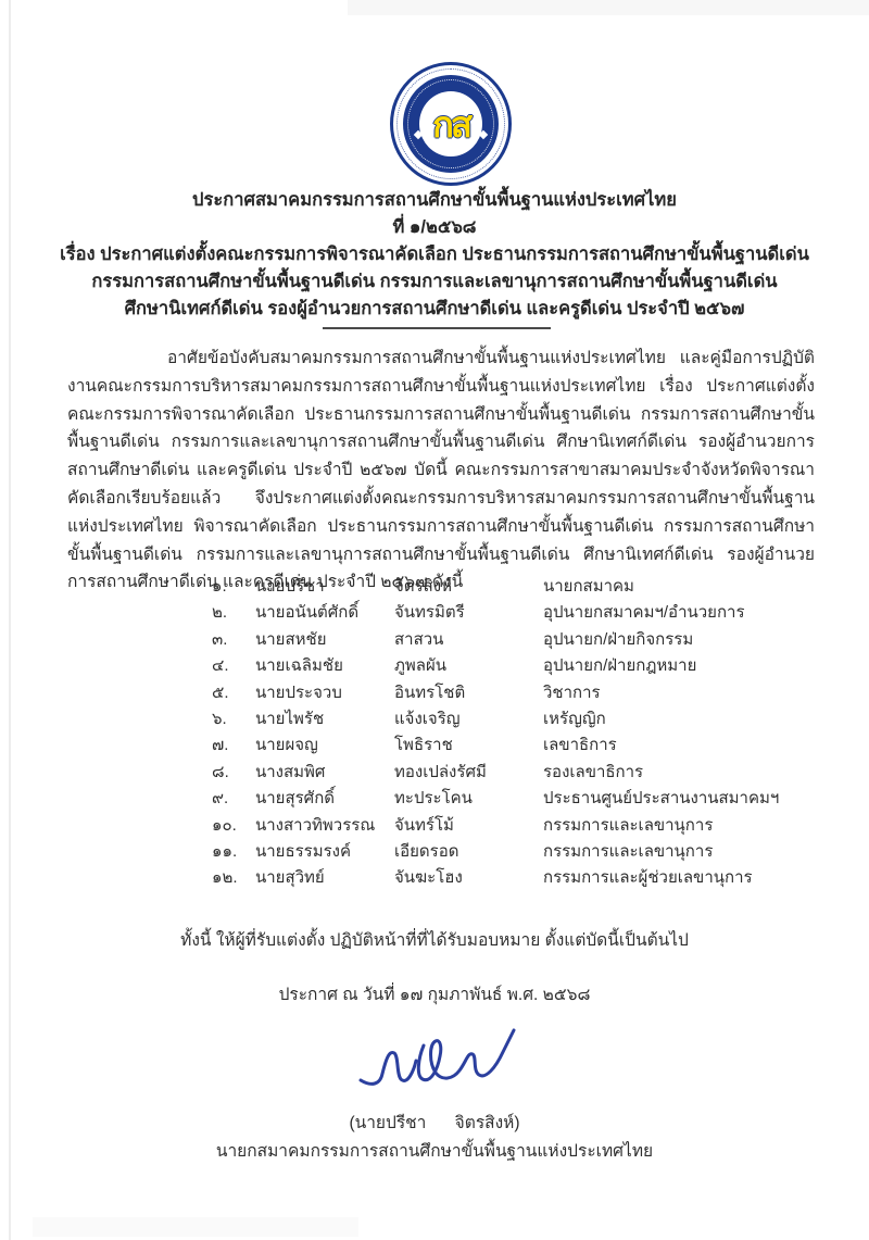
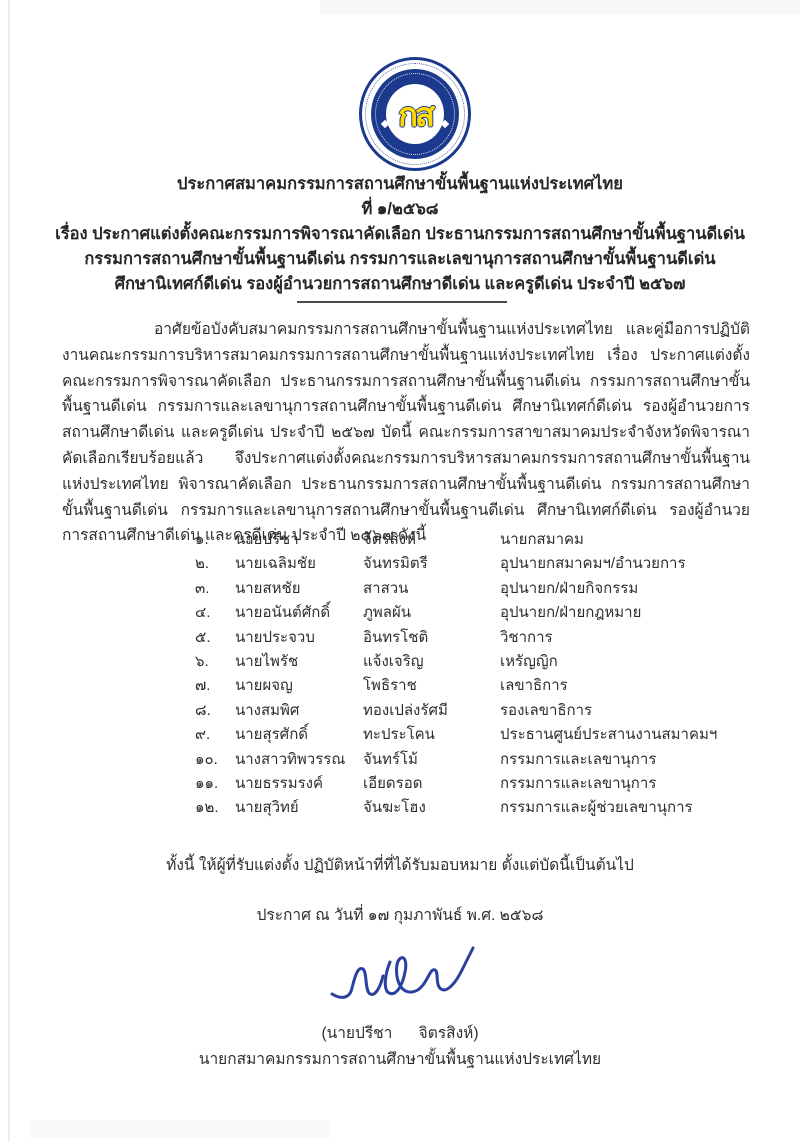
  กส
  ประกาศสมาคมกรรมการสถานศึกษาขั้นพื้นฐานแห่งประเทศไทย
  ที่ ๑/๒๕๖๘
  เรื่อง ประกาศแต่งตั้งคณะกรรมการพิจารณาคัดเลือก ประธานกรรมการสถานศึกษาขั้นพื้นฐานดีเด่น
  กรรมการสถานศึกษาขั้นพื้นฐานดีเด่น กรรมการและเลขานุการสถานศึกษาขั้นพื้นฐานดีเด่น
  ศึกษานิเทศก์ดีเด่น รองผู้อำนวยการสถานศึกษาดีเด่น และครูดีเด่น ประจำปี ๒๕๖๗
  อาศัยข้อบังคับสมาคมกรรมการสถานศึกษาขั้นพื้นฐานแห่งประเทศไทย และคู่มือการปฏิบัติงานคณะกรรมการบริหารสมาคมกรรมการสถานศึกษาขั้นพื้นฐานแห่งประเทศไทย เรื่อง ประกาศแต่งตั้งคณะกรรมการพิจารณาคัดเลือก ประธานกรรมการสถานศึกษาขั้นพื้นฐานดีเด่น กรรมการสถานศึกษาขั้นพื้นฐานดีเด่น กรรมการและเลขานุการสถานศึกษาขั้นพื้นฐานดีเด่น ศึกษานิเทศก์ดีเด่น รองผู้อำนวยการสถานศึกษาดีเด่น และครูดีเด่น ประจำปี ๒๕๖๗ บัดนี้ คณะกรรมการสาขาสมาคมประจำจังหวัดพิจารณาคัดเลือกเรียบร้อยแล้ว จึงประกาศแต่งตั้งคณะกรรมการบริหารสมาคมกรรมการสถานศึกษาขั้นพื้นฐานแห่งประเทศไทย พิจารณาคัดเลือก ประธานกรรมการสถานศึกษาขั้นพื้นฐานดีเด่น กรรมการสถานศึกษาขั้นพื้นฐานดีเด่น กรรมการและเลขานุการสถานศึกษาขั้นพื้นฐานดีเด่น ศึกษานิเทศก์ดีเด่น รองผู้อำนวยการสถานศึกษาดีเด่น และครูดีเด่น ประจำปี ๒๕๖๗ ดังนี้
  ๑.
  นายปรีชา
  จิตรสิงห์
  นายกสมาคม
  ๒.
- นายอนันต์ศักดิ์
+ นายเฉลิมชัย
  จันทรมิตรี
  อุปนายกสมาคมฯ/อำนวยการ
  ๓.
  นายสหชัย
  สาสวน
  อุปนายก/ฝ่ายกิจกรรม
  ๔.
- นายเฉลิมชัย
+ นายอนันต์ศักดิ์
  ภูพลผัน
  อุปนายก/ฝ่ายกฎหมาย
  ๕.
  นายประจวบ
  อินทรโชติ
  วิชาการ
  ๖.
  นายไพรัช
  แจ้งเจริญ
  เหรัญญิก
  ๗.
  นายผจญ
  โพธิราช
  เลขาธิการ
  ๘.
  นางสมพิศ
  ทองเปล่งรัศมี
  รองเลขาธิการ
  ๙.
  นายสุรศักดิ์
  ทะประโคน
  ประธานศูนย์ประสานงานสมาคมฯ
  ๑๐.
  นางสาวทิพวรรณ
  จันทร์โม้
  กรรมการและเลขานุการ
  ๑๑.
  นายธรรมรงค์
  เอียดรอด
  กรรมการและเลขานุการ
  ๑๒.
  นายสุวิทย์
  จันฆะโฮง
  กรรมการและผู้ช่วยเลขานุการ
  ทั้งนี้ ให้ผู้ที่รับแต่งตั้ง ปฏิบัติหน้าที่ที่ได้รับมอบหมาย ตั้งแต่บัดนี้เป็นต้นไป
  ประกาศ ณ วันที่ ๑๗ กุมภาพันธ์ พ.ศ. ๒๕๖๘
  (นายปรีชา จิตรสิงห์)
  นายกสมาคมกรรมการสถานศึกษาขั้นพื้นฐานแห่งประเทศไทย
